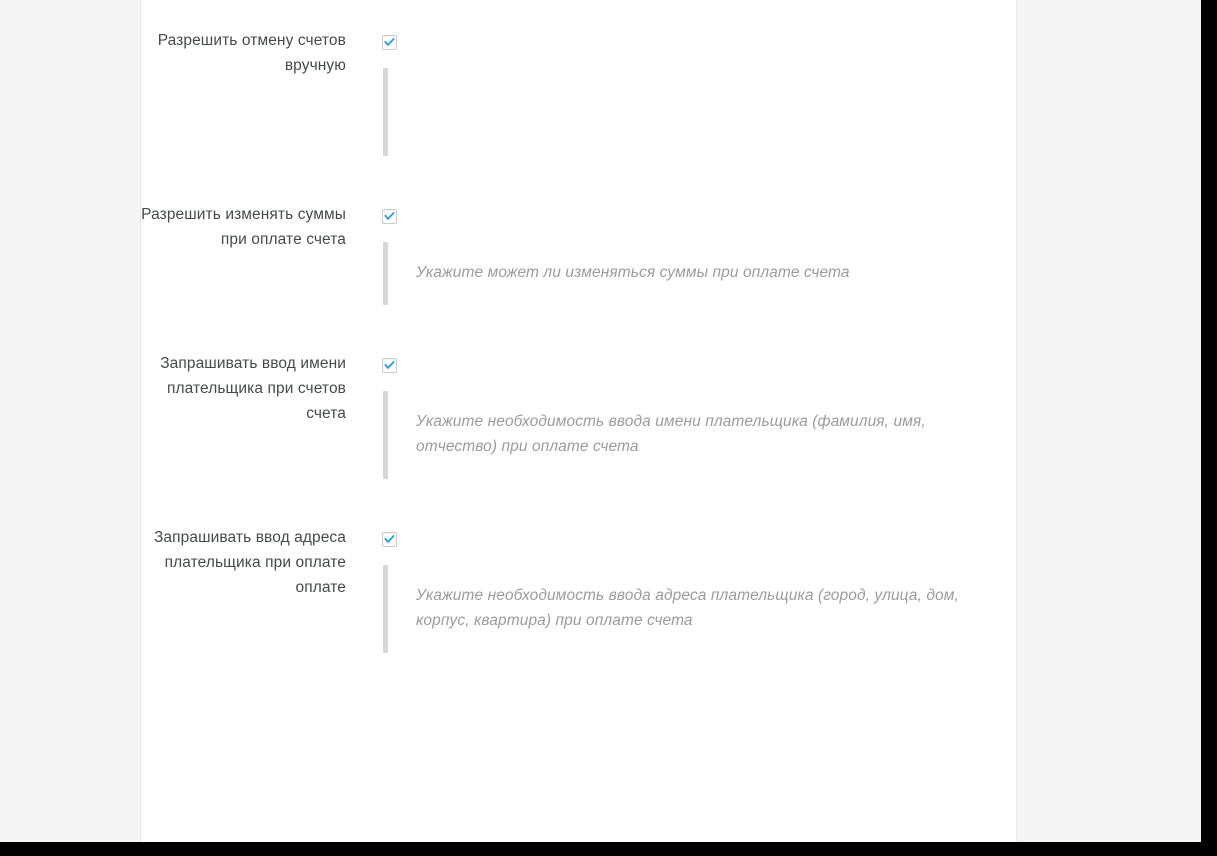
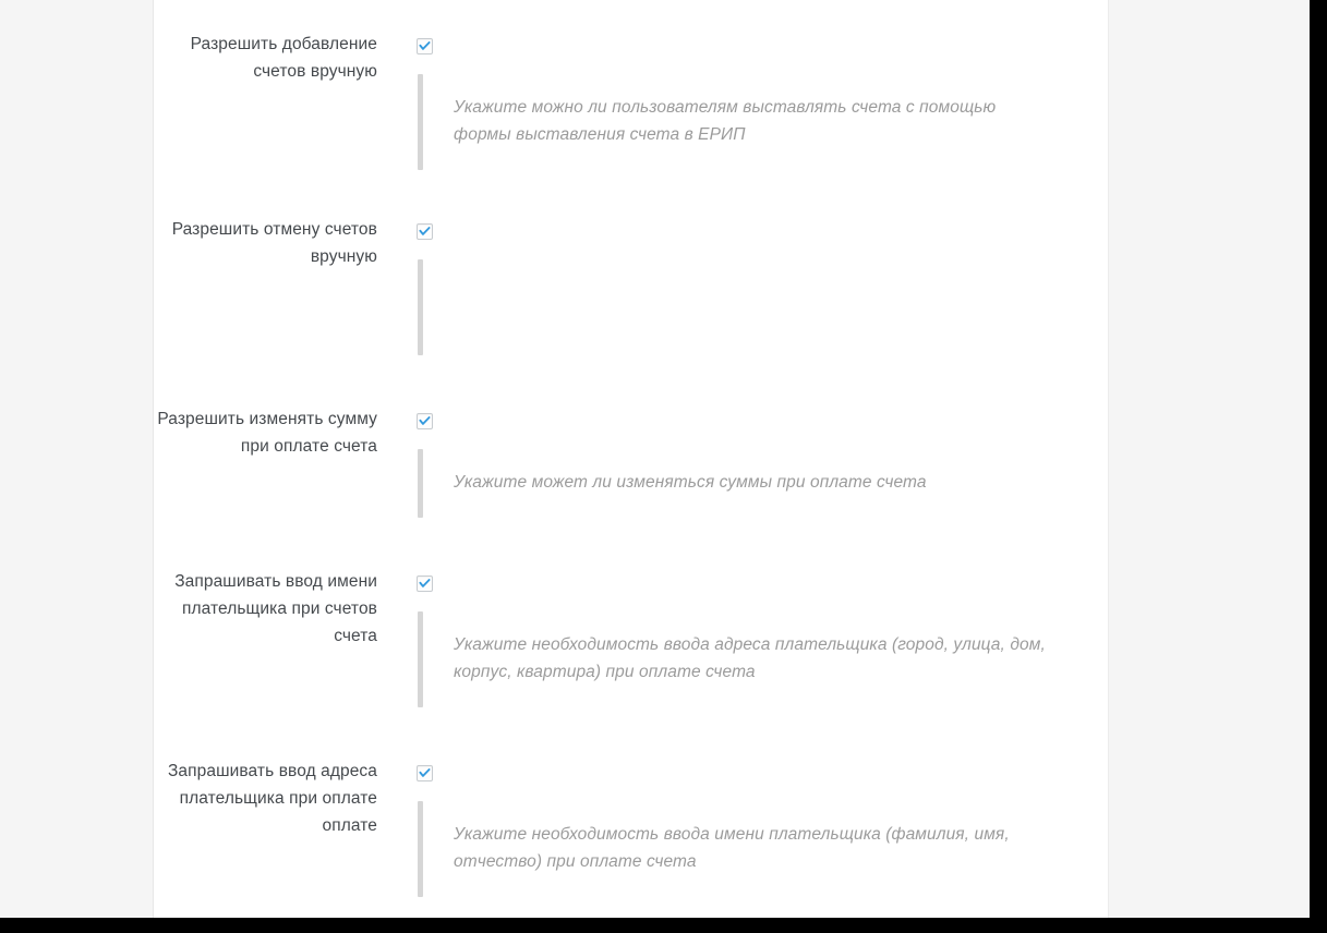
+ Разрешить добавление счетов вручную
+ Укажите можно ли пользователям выставлять счета с помощью формы выставления счета в ЕРИП
  Разрешить отмену счетов вручную
- Разрешить изменять суммы при оплате счета
+ Разрешить изменять сумму при оплате счета
  Укажите может ли изменяться суммы при оплате счета
  Запрашивать ввод имени плательщика при счетов счета
- Укажите необходимость ввода имени плательщика (фамилия, имя, отчество) при оплате счета
+ Укажите необходимость ввода адреса плательщика (город, улица, дом, корпус, квартира) при оплате счета
  Запрашивать ввод адреса плательщика при оплате оплате
- Укажите необходимость ввода адреса плательщика (город, улица, дом, корпус, квартира) при оплате счета
+ Укажите необходимость ввода имени плательщика (фамилия, имя, отчество) при оплате счета
